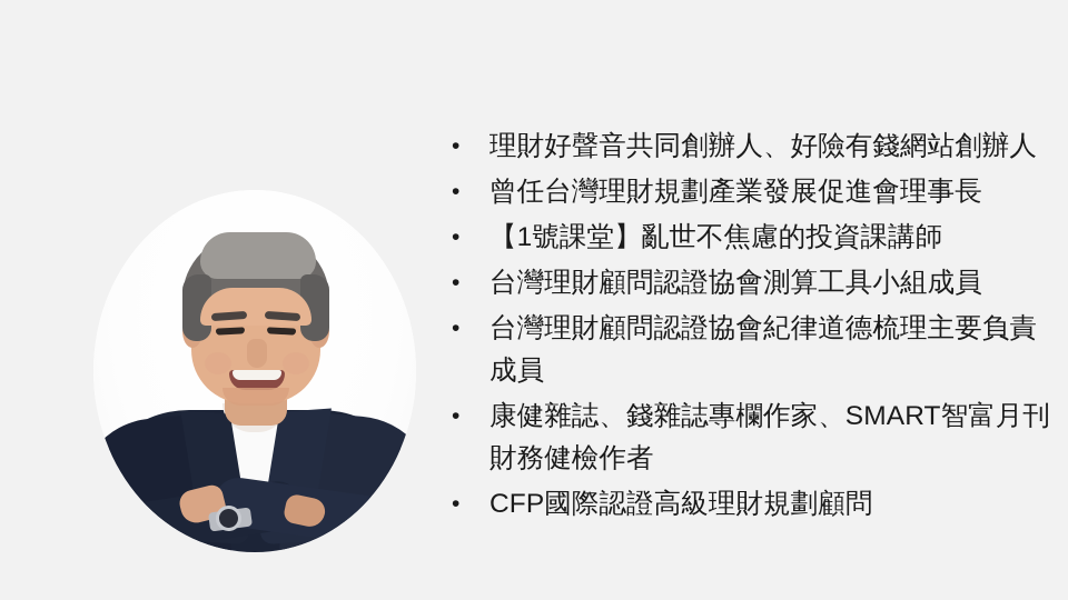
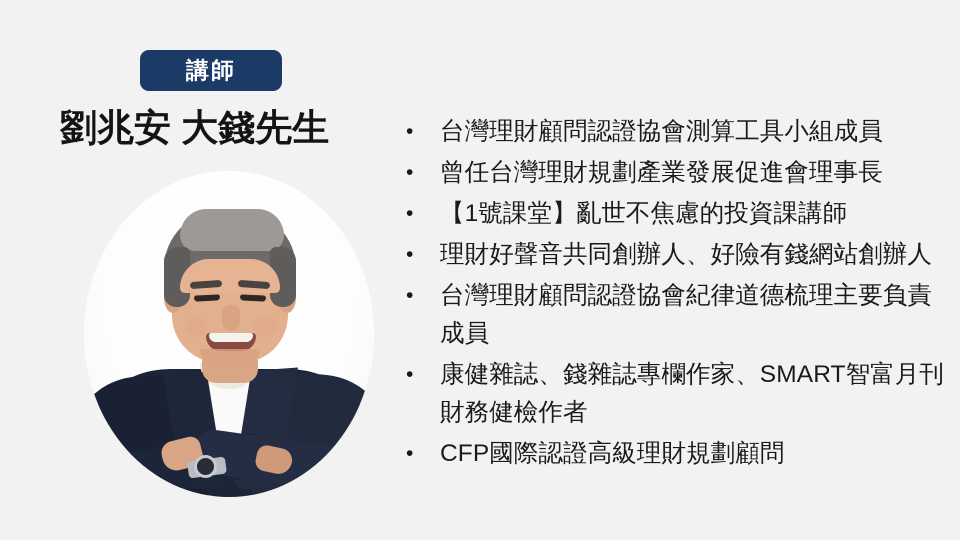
+ 講師
+ 劉兆安 大錢先生
  •
- 理財好聲音共同創辦人、好險有錢網站創辦人
+ 台灣理財顧問認證協會測算工具小組成員
  •
  曾任台灣理財規劃產業發展促進會理事長
  •
  【1號課堂】亂世不焦慮的投資課講師
  •
- 台灣理財顧問認證協會測算工具小組成員
+ 理財好聲音共同創辦人、好險有錢網站創辦人
  •
  台灣理財顧問認證協會紀律道德梳理主要負責成員
  •
  康健雜誌、錢雜誌專欄作家、SMART智富月刊財務健檢作者
  •
  CFP國際認證高級理財規劃顧問
